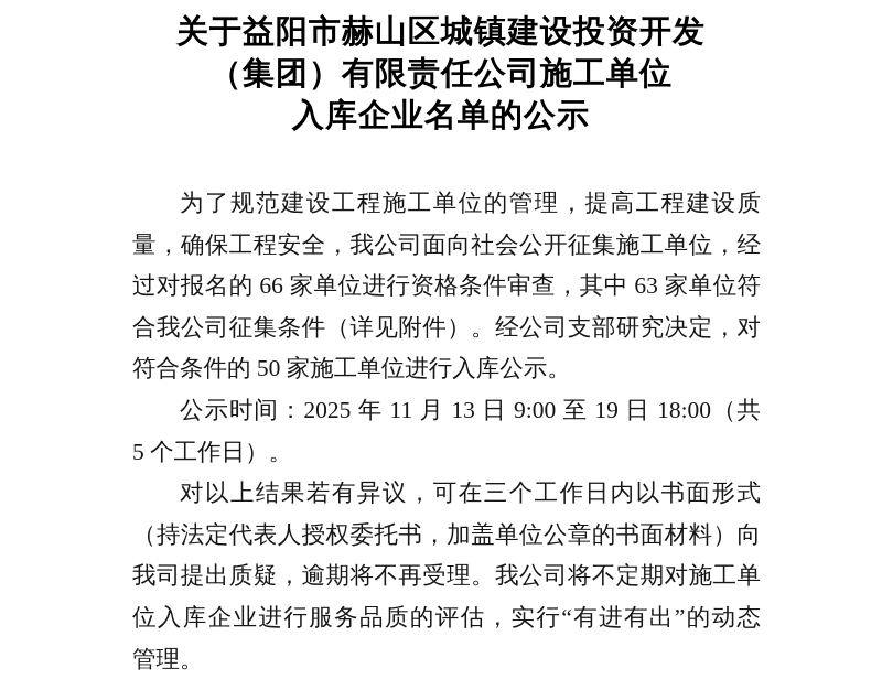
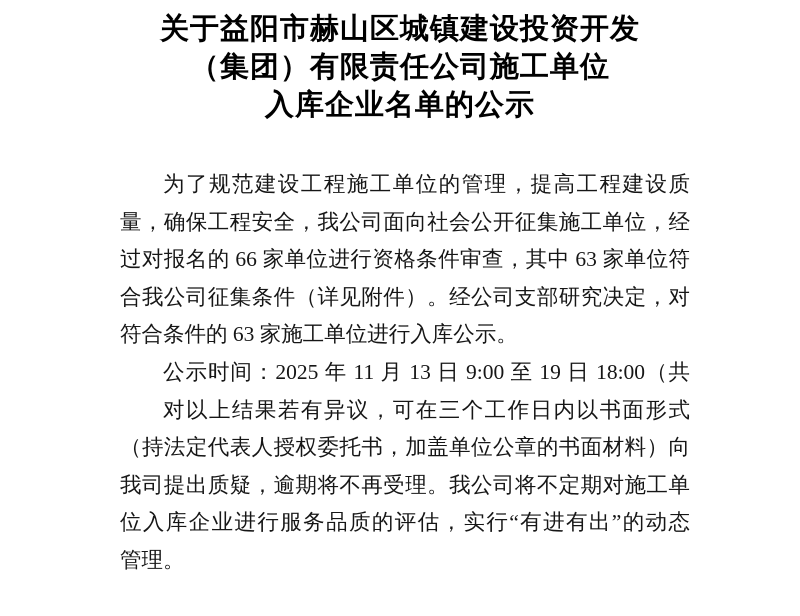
  关于益阳市赫山区城镇建设投资开发
  （集团）有限责任公司施工单位
  入库企业名单的公示
  为了规范建设工程施工单位的管理，提高工程建设质
  量，确保工程安全，我公司面向社会公开征集施工单位，经
  过对报名的 66 家单位进行资格条件审查，其中 63 家单位符
  合我公司征集条件（详见附件）。经公司支部研究决定，对
- 符合条件的 50 家施工单位进行入库公示。
+ 符合条件的 63 家施工单位进行入库公示。
  公示时间：2025 年 11 月 13 日 9:00 至 19 日 18:00（共
- 5 个工作日）。
  对以上结果若有异议，可在三个工作日内以书面形式
  （持法定代表人授权委托书，加盖单位公章的书面材料）向
  我司提出质疑，逾期将不再受理。我公司将不定期对施工单
  位入库企业进行服务品质的评估，实行“有进有出”的动态
  管理。
